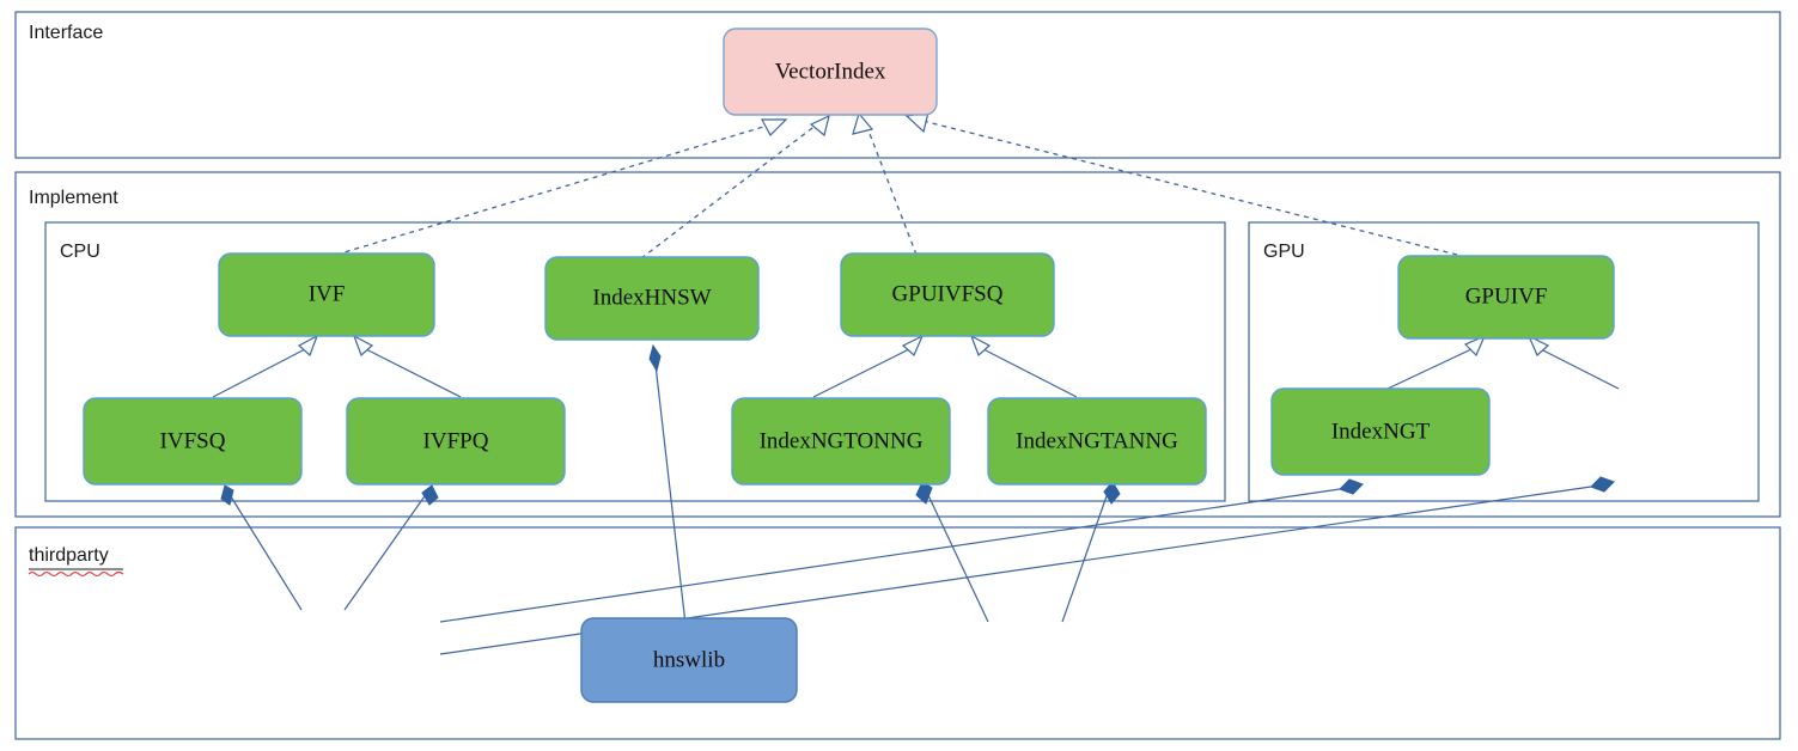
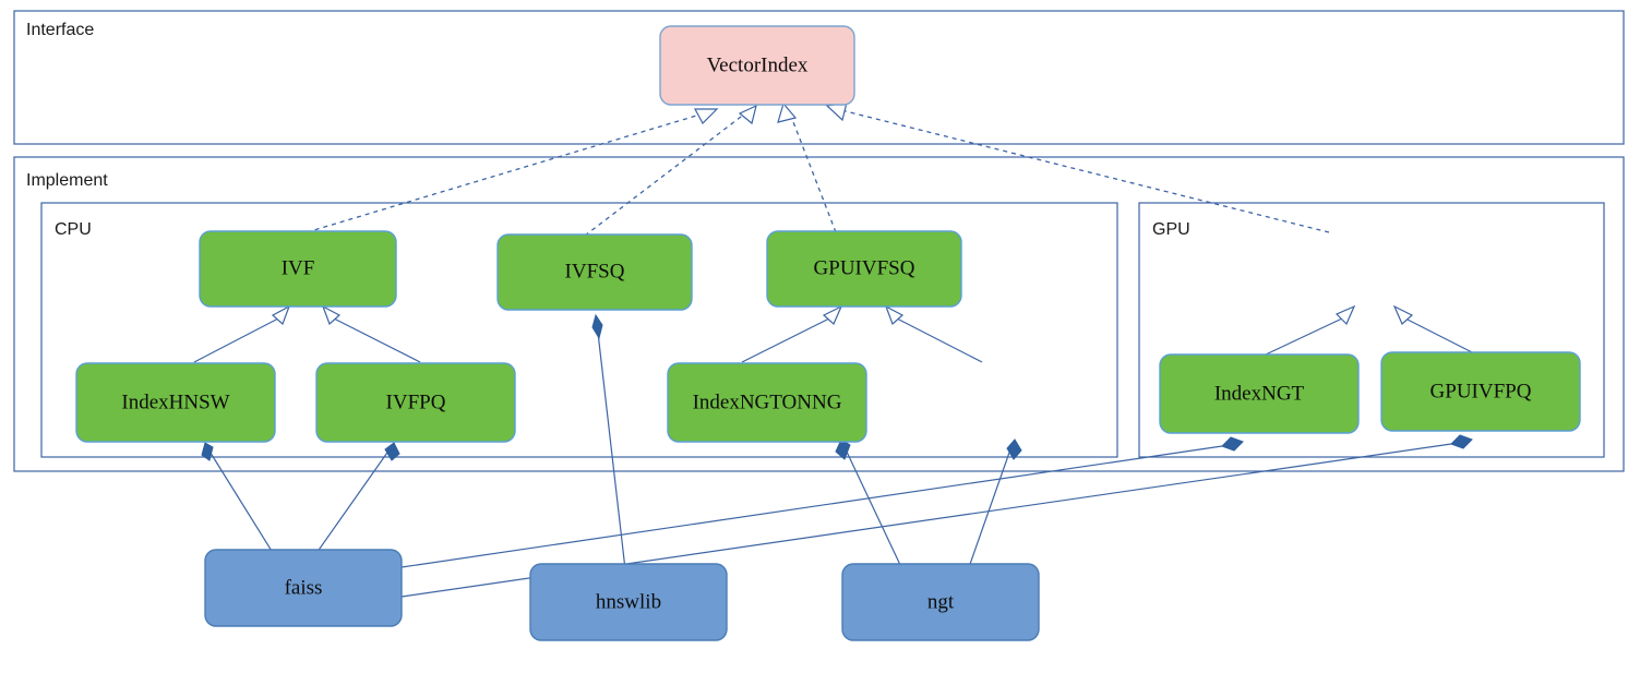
  Interface
  Implement
  CPU
  GPU
- thirdparty
  VectorIndex
  IVF
- IndexHNSW
+ IVFSQ
  GPUIVFSQ
- IVFSQ
+ IndexHNSW
  IVFPQ
  IndexNGTONNG
- IndexNGTANNG
- GPUIVF
  IndexNGT
+ GPUIVFPQ
+ faiss
  hnswlib
+ ngt
